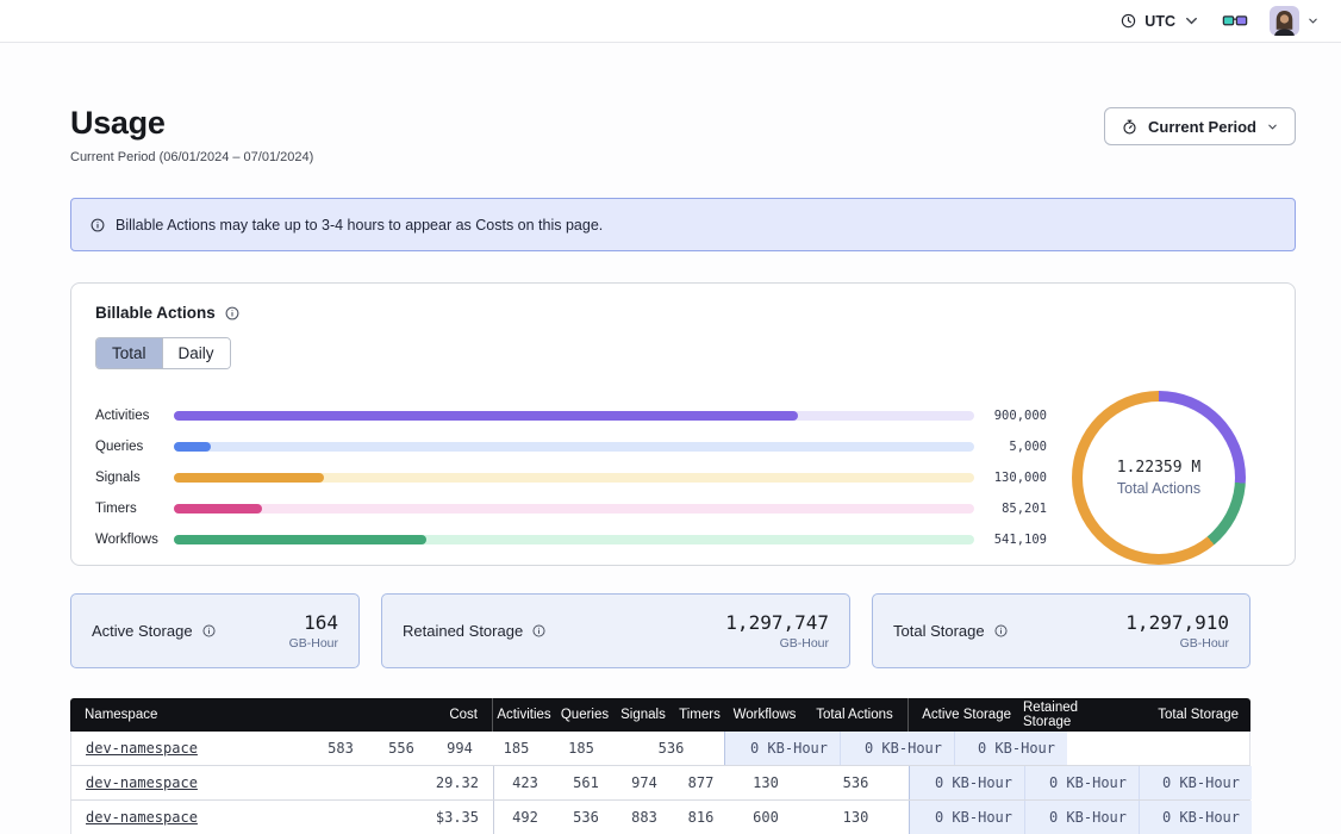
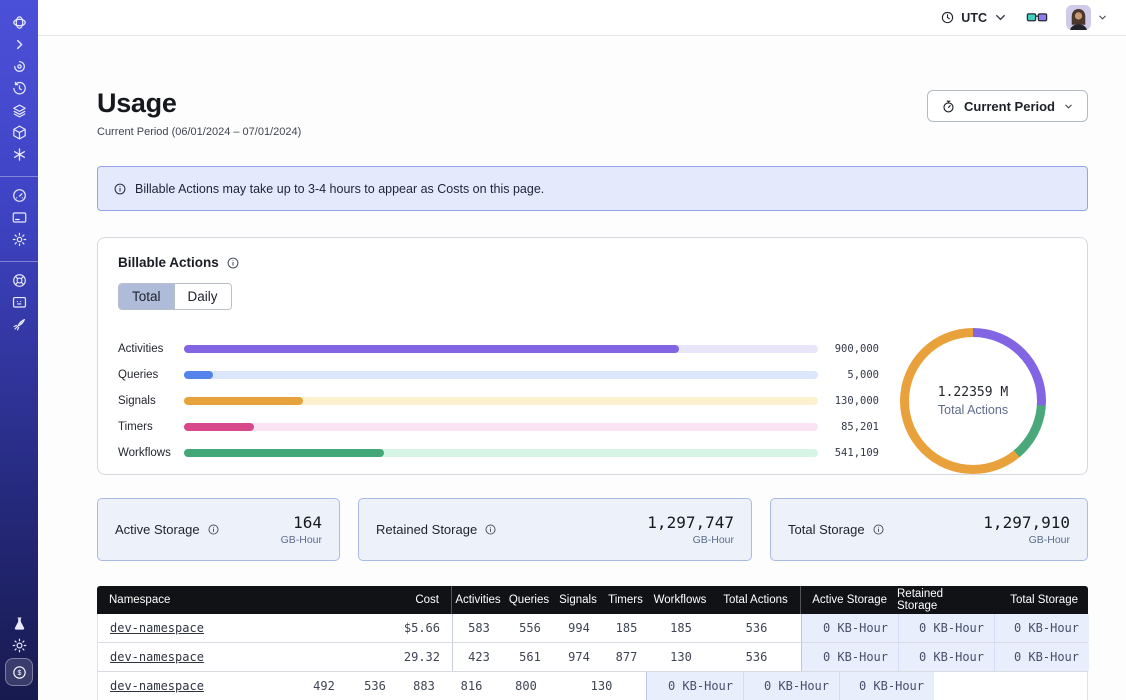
+ $
  UTC
  Usage
  Current Period (06/01/2024 – 07/01/2024)
  Current Period
  Billable Actions may take up to 3-4 hours to appear as Costs on this page.
  Billable Actions
  Total
  Daily
  Activities
  900,000
  Queries
  5,000
  Signals
  130,000
  Timers
  85,201
  Workflows
  541,109
  1.22359 M
  Total Actions
  Active Storage
  164
  GB-Hour
  Retained Storage
  1,297,747
  GB-Hour
  Total Storage
  1,297,910
  GB-Hour
  Namespace
  Cost
  Activities
  Queries
  Signals
  Timers
  Workflows
  Total Actions
  Active Storage
  Retained Storage
  Total Storage
  dev-namespace
+ $5.66
  583
  556
  994
  185
  185
  536
  0 KB-Hour
  0 KB-Hour
  0 KB-Hour
  dev-namespace
  29.32
  423
  561
  974
  877
  130
  536
  0 KB-Hour
  0 KB-Hour
  0 KB-Hour
  dev-namespace
- $3.35
  492
  536
  883
  816
- 600
+ 800
  130
  0 KB-Hour
  0 KB-Hour
  0 KB-Hour
